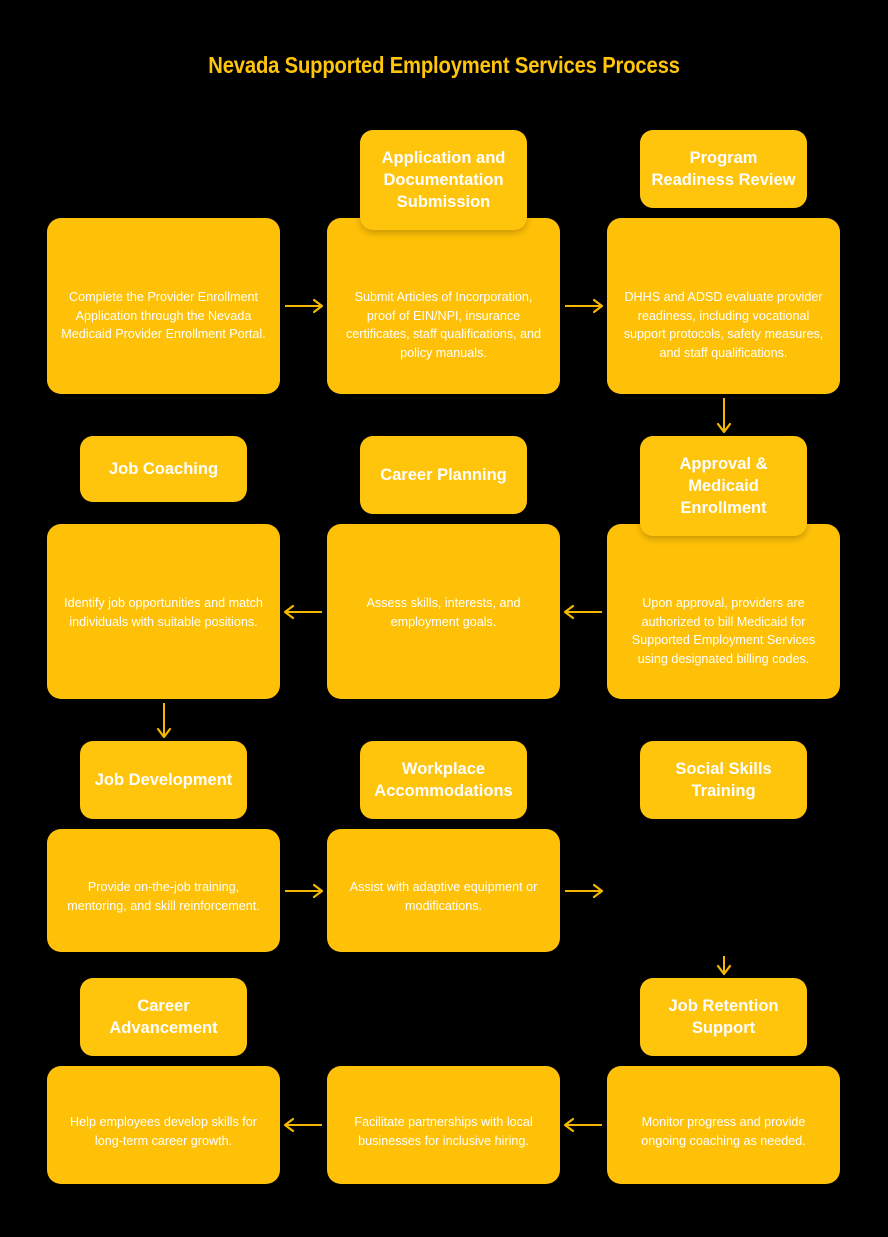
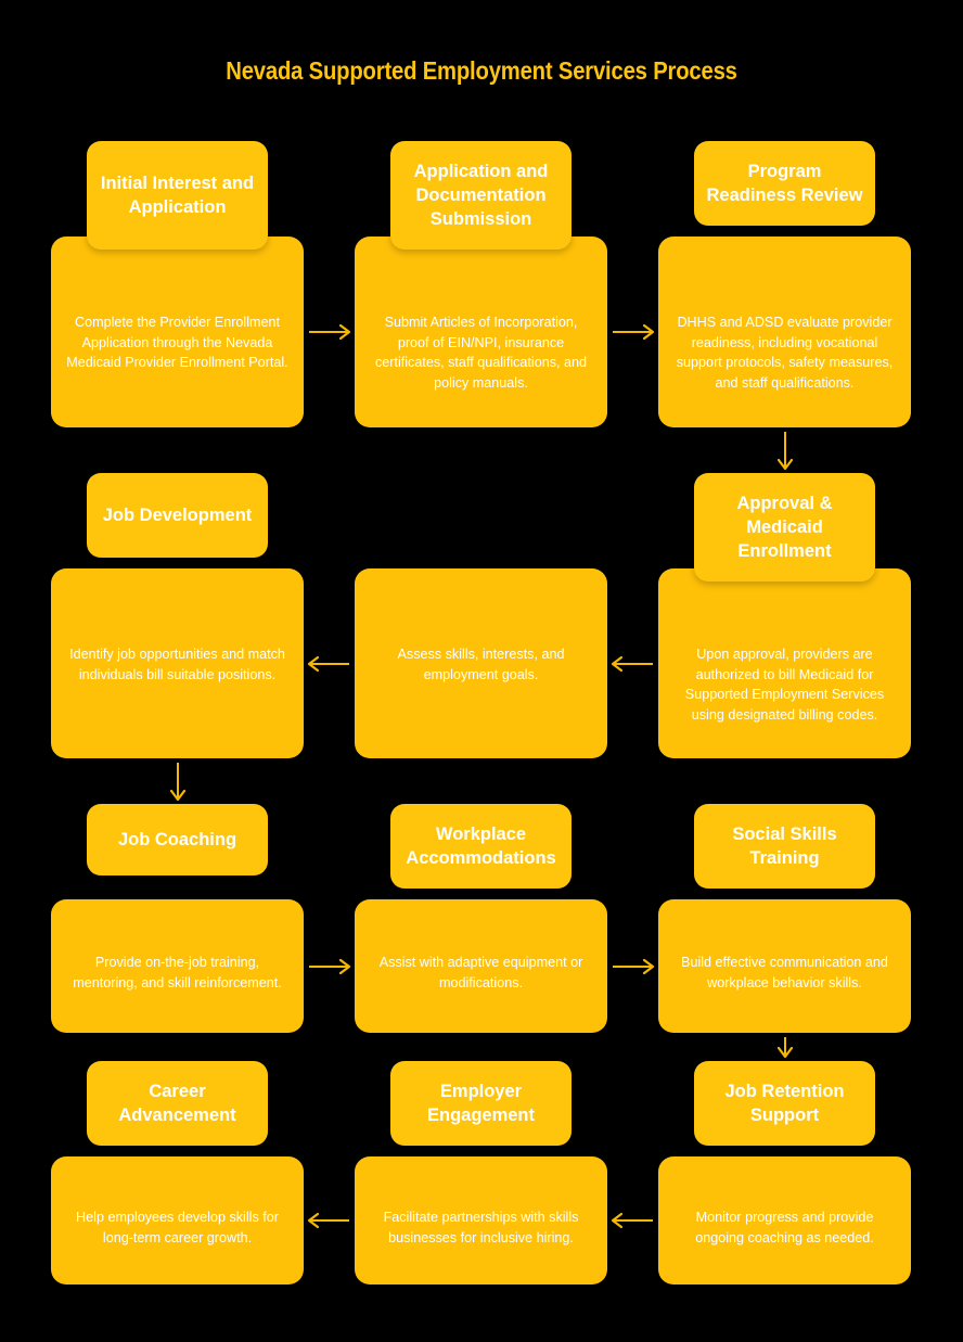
  Nevada Supported Employment Services Process
  Complete the Provider Enrollment Application through the Nevada Medicaid Provider Enrollment Portal.
+ Initial Interest and Application
  Submit Articles of Incorporation, proof of EIN/NPI, insurance certificates, staff qualifications, and policy manuals.
  Application and Documentation Submission
  DHHS and ADSD evaluate provider readiness, including vocational support protocols, safety measures, and staff qualifications.
  Program Readiness Review
- Identify job opportunities and match individuals with suitable positions.
+ Identify job opportunities and match individuals bill suitable positions.
- Job Coaching
+ Job Development
  Assess skills, interests, and employment goals.
- Career Planning
  Upon approval, providers are authorized to bill Medicaid for Supported Employment Services using designated billing codes.
  Approval & Medicaid Enrollment
  Provide on-the-job training, mentoring, and skill reinforcement.
- Job Development
+ Job Coaching
  Assist with adaptive equipment or modifications.
  Workplace Accommodations
+ Build effective communication and workplace behavior skills.
  Social Skills Training
  Help employees develop skills for long-term career growth.
  Career Advancement
- Facilitate partnerships with local businesses for inclusive hiring.
+ Facilitate partnerships with skills businesses for inclusive hiring.
+ Employer Engagement
  Monitor progress and provide ongoing coaching as needed.
  Job Retention Support
